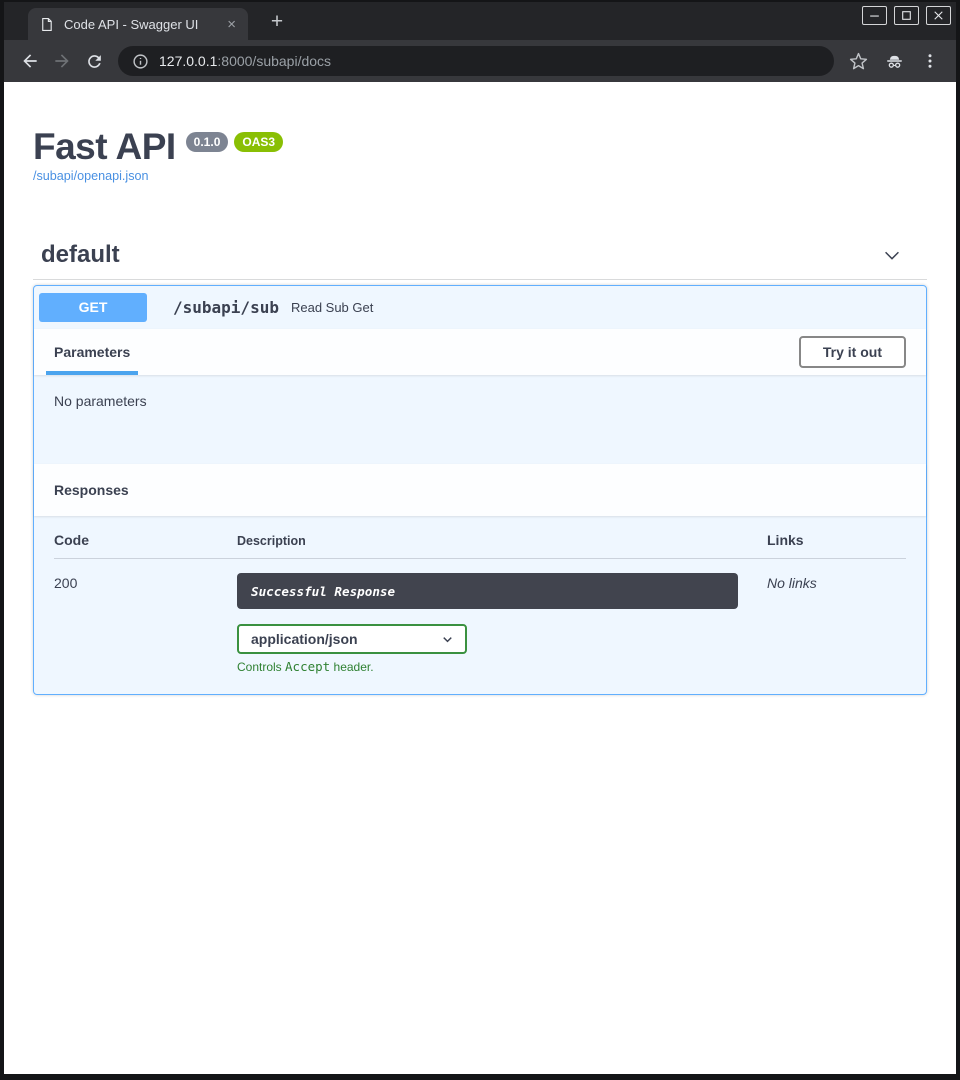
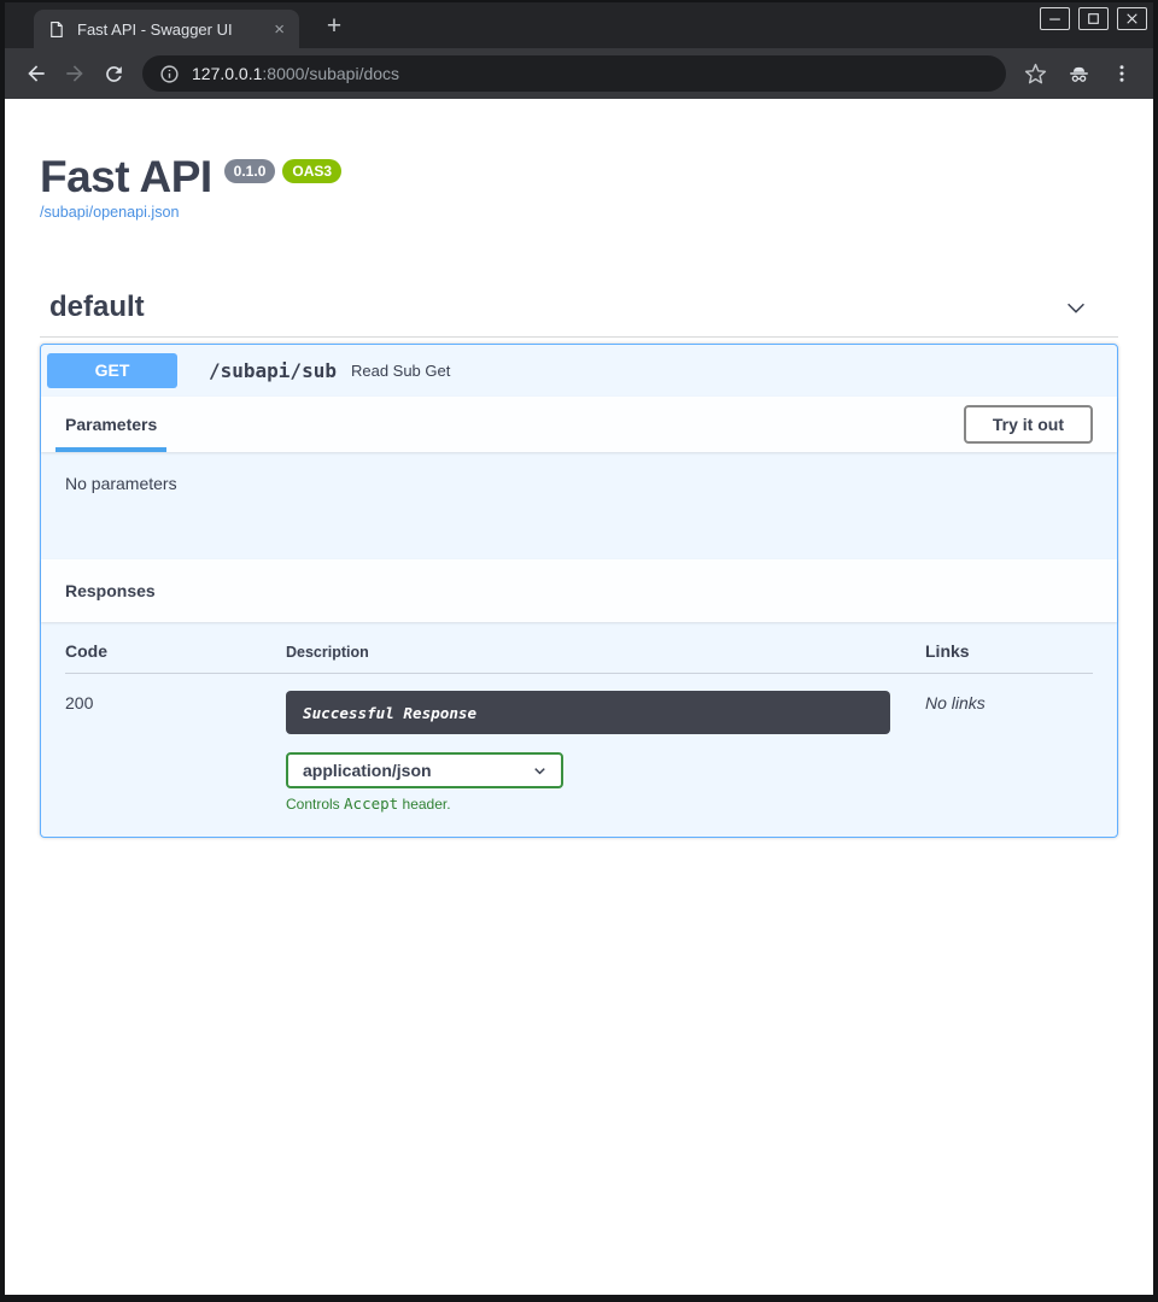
- Code API - Swagger UI
+ Fast API - Swagger UI
  ×
  +
  127.0.0.1:8000/subapi/docs
  Fast API
  0.1.0
  OAS3
  /subapi/openapi.json
  default
  GET
  /subapi/sub
  Read Sub Get
  Parameters
  Try it out
  No parameters
  Responses
  Code
  Description
  Links
  200
  Successful Response
  application/json
  Controls Accept header.
  No links
